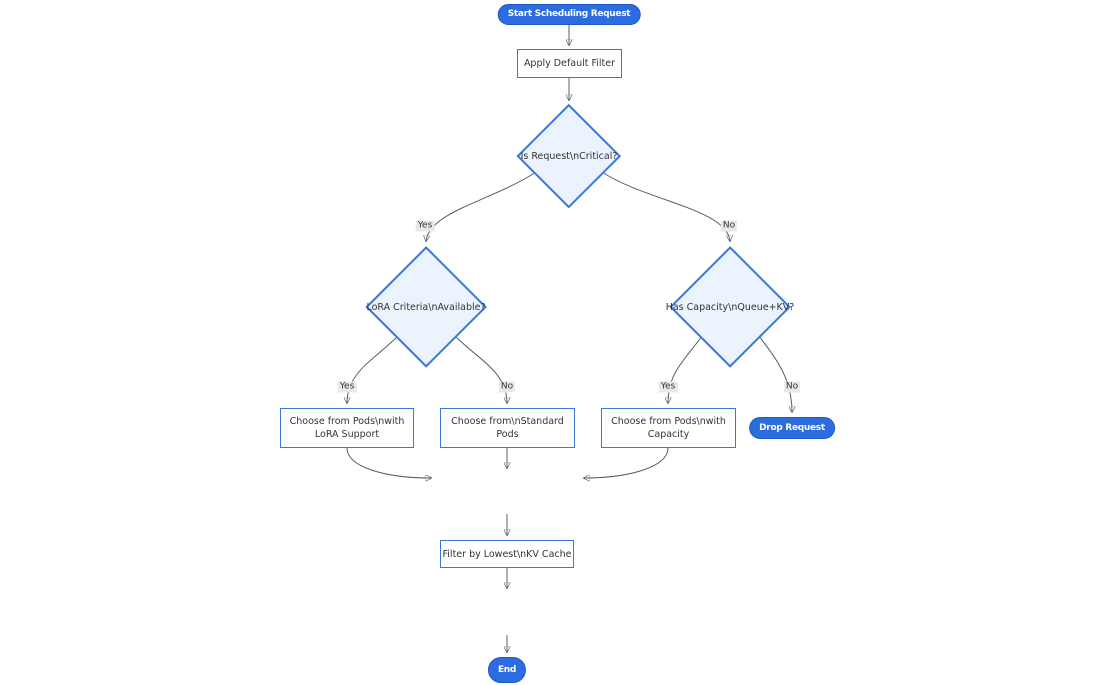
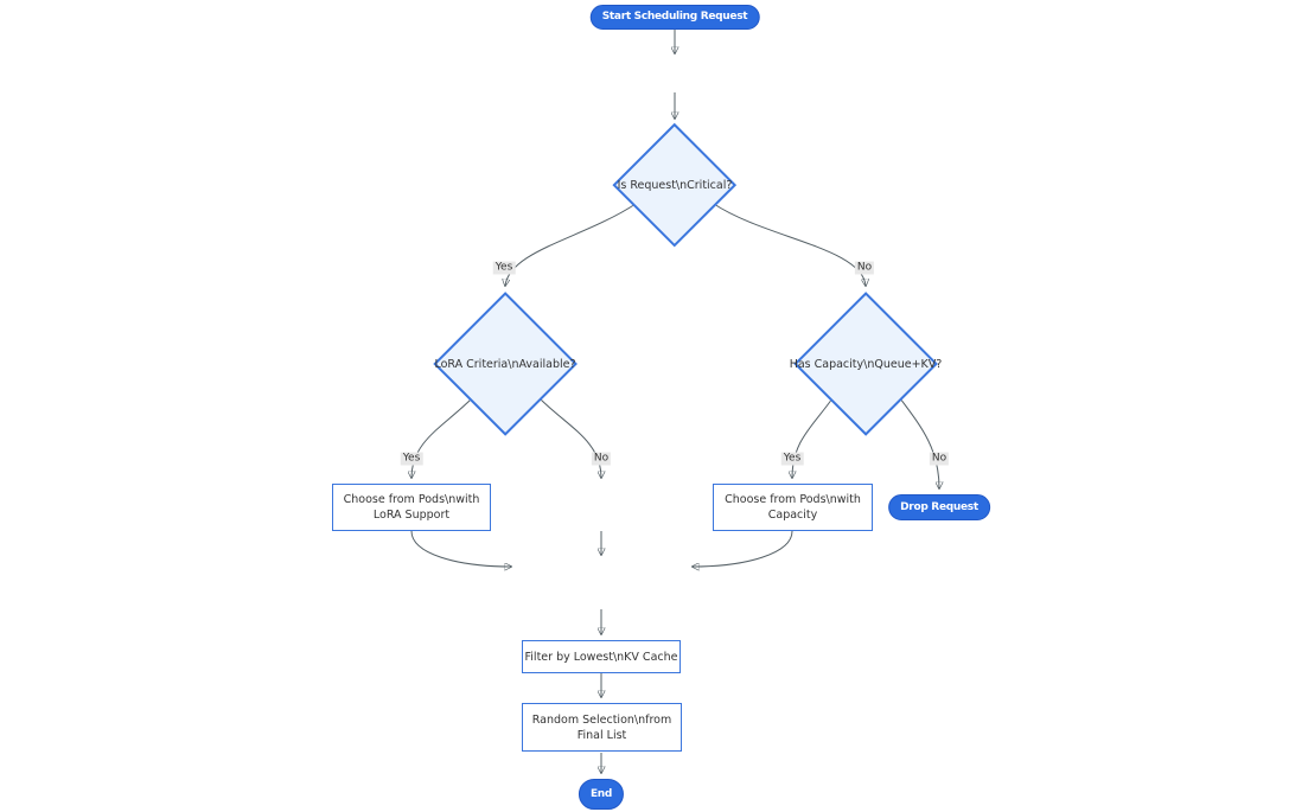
  Start Scheduling Request
- Apply Default Filter
  Is Request\nCritical?
  LoRA Criteria\nAvailable?
  Has Capacity\nQueue+KV?
  Choose from Pods\nwith
  LoRA Support
- Choose from\nStandard
- Pods
  Choose from Pods\nwith
  Capacity
  Drop Request
  Filter by Lowest\nKV Cache
+ Random Selection\nfrom
+ Final List
  End
  Yes
  No
  Yes
  No
  Yes
  No
